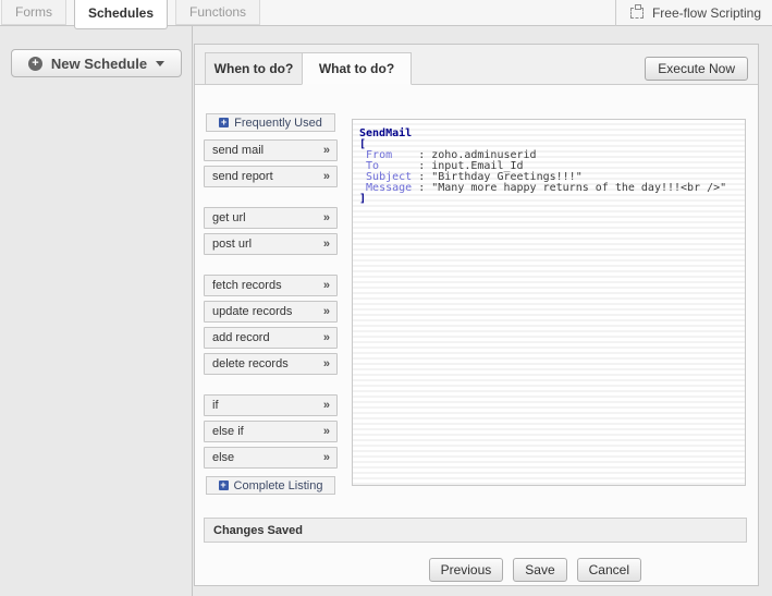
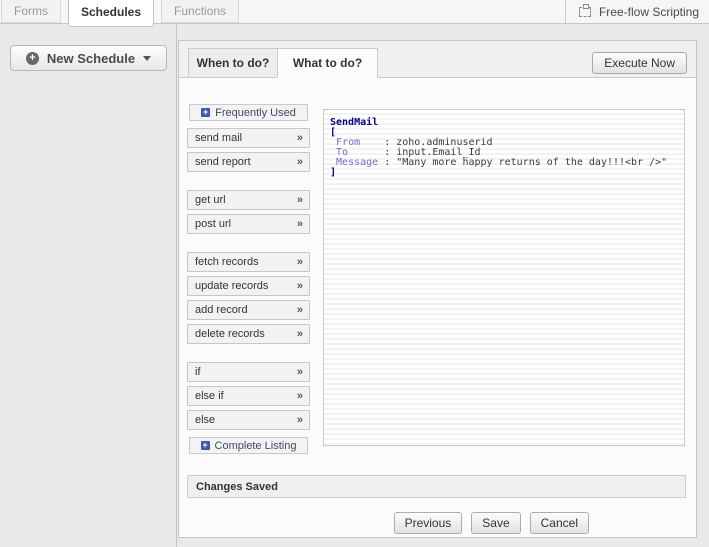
  Forms
  Schedules
  Functions
  Free-flow Scripting
  +
  New Schedule
  When to do?
  What to do?
  Execute Now
  +
  Frequently Used
  send mail
  »
  send report
  »
  get url
  »
  post url
  »
  fetch records
  »
  update records
  »
  add record
  »
  delete records
  »
  if
  »
  else if
  »
  else
  »
  +
  Complete Listing
  SendMail
  [
  From : zoho.adminuserid
  To : input.Email_Id
- Subject : "Birthday Greetings!!!"
  Message : "Many more happy returns of the day!!!<br />"
  ]
  Changes Saved
  Previous
  Save
  Cancel
